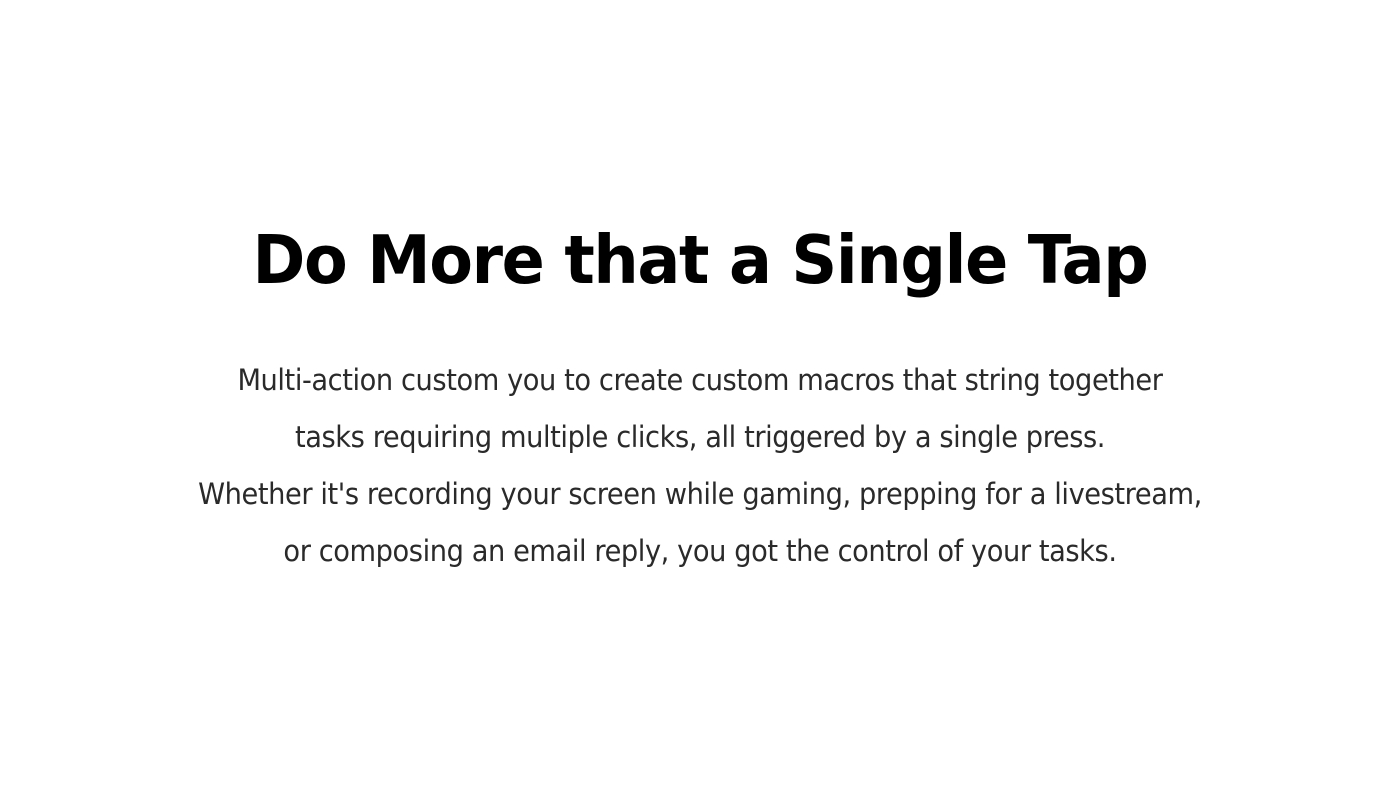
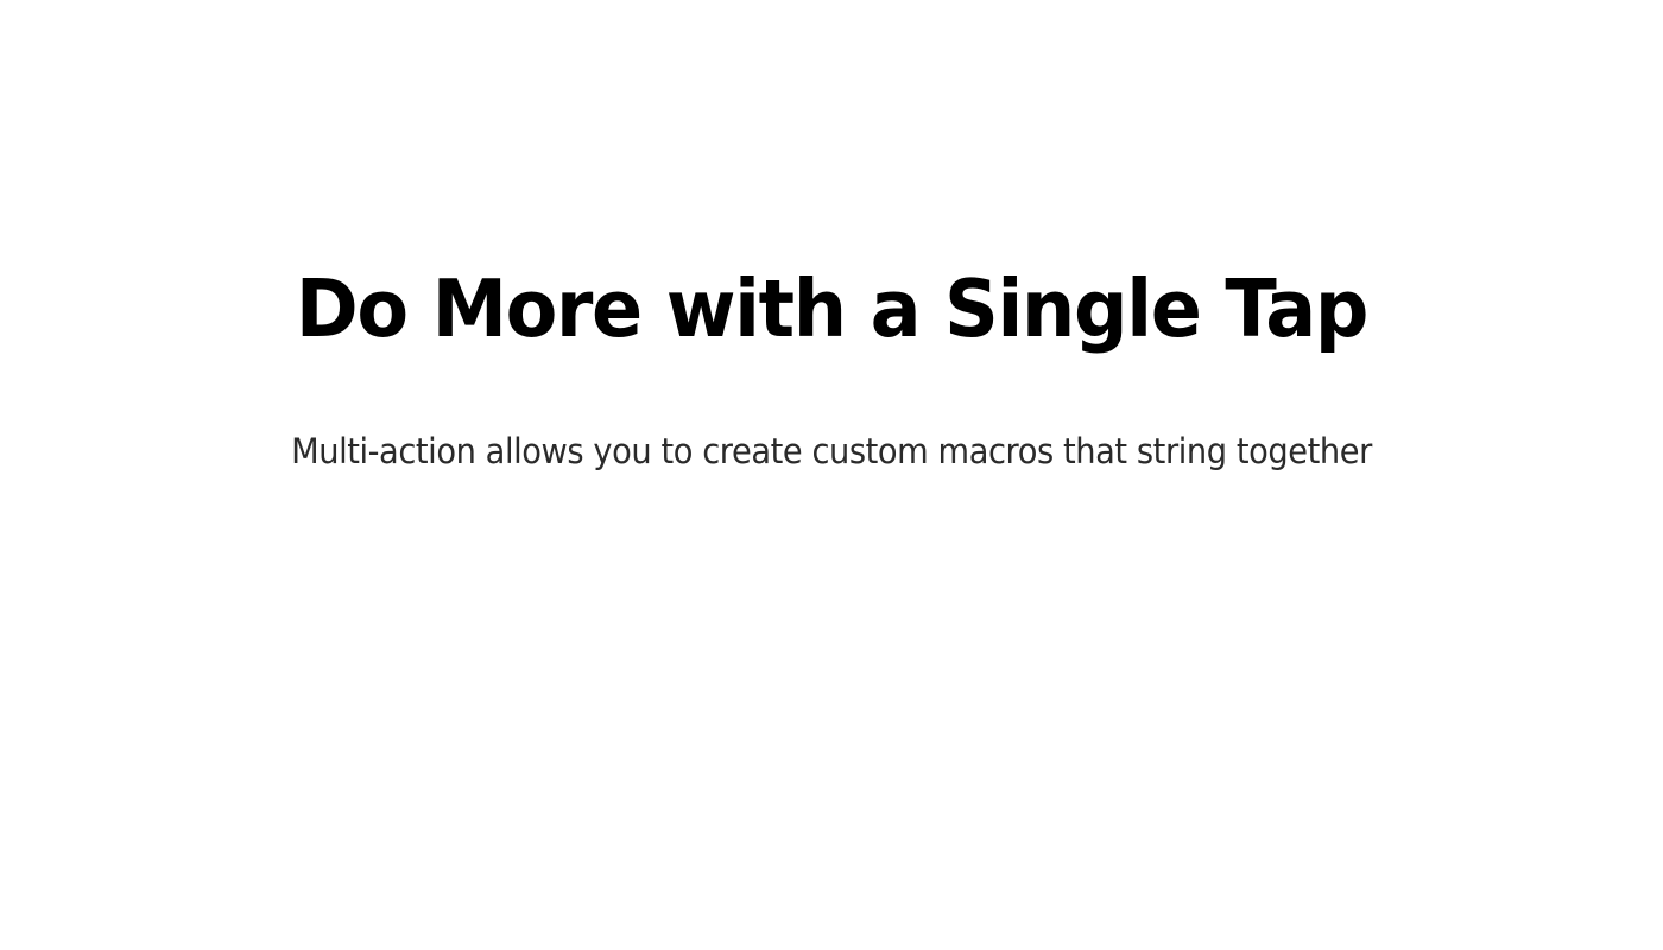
- Do More that a Single Tap
+ Do More with a Single Tap
- Multi-action custom you to create custom macros that string together
+ Multi-action allows you to create custom macros that string together
- tasks requiring multiple clicks, all triggered by a single press.
- Whether it's recording your screen while gaming, prepping for a livestream,
- or composing an email reply, you got the control of your tasks.
